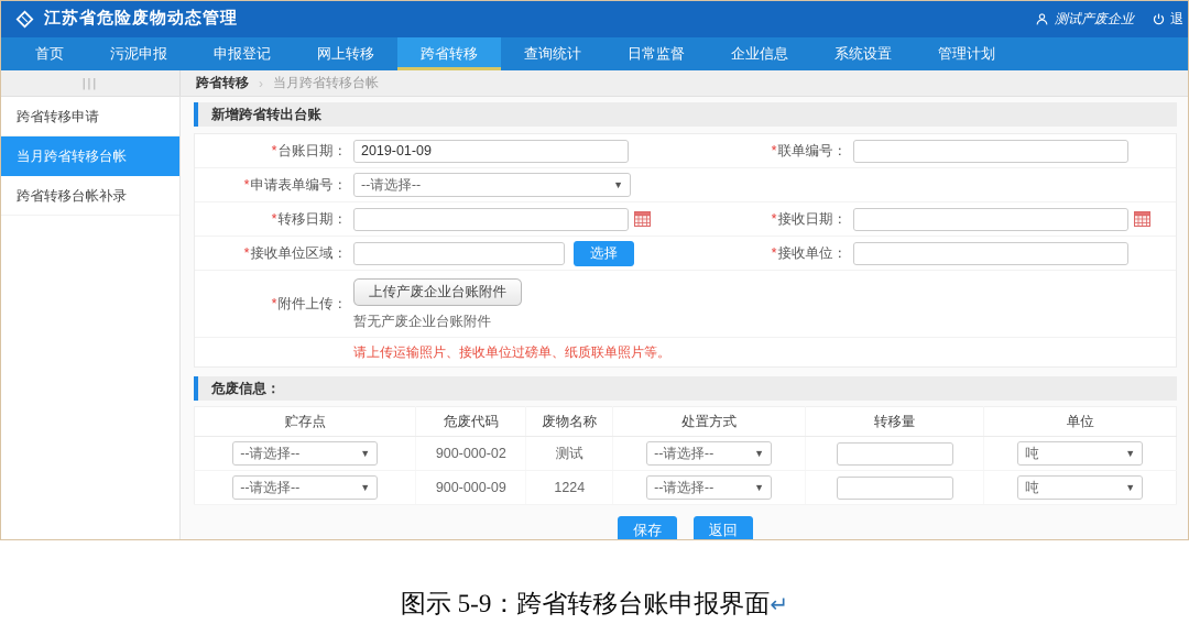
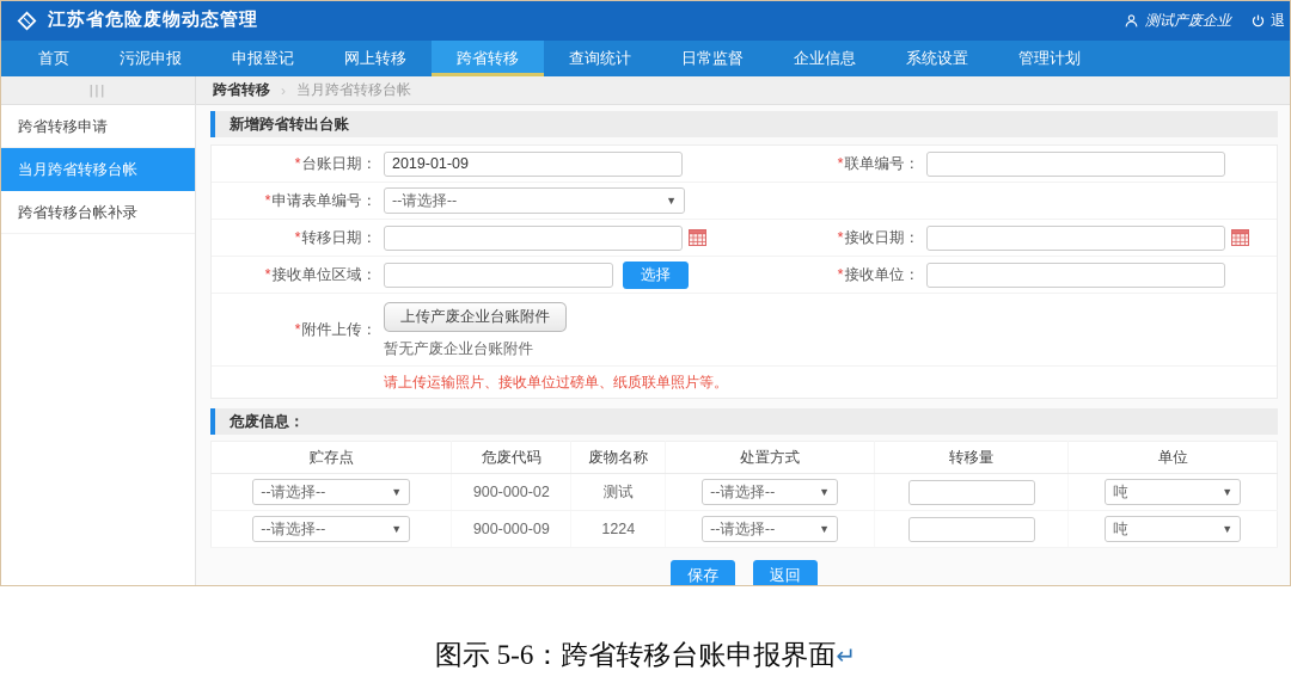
  江苏省危险废物动态管理
  测试产废企业
  退
  首页
  污泥申报
  申报登记
  网上转移
  跨省转移
  查询统计
  日常监督
  企业信息
  系统设置
  管理计划
  |||
  跨省转移
  ›
  当月跨省转移台帐
  跨省转移申请
  当月跨省转移台帐
  跨省转移台帐补录
  新增跨省转出台账
  *台账日期：
  2019-01-09
  *联单编号：
  *申请表单编号：
  --请选择--
  ▼
  *转移日期：
  *接收日期：
  *接收单位区域：
  选择
  *接收单位：
  *附件上传：
  上传产废企业台账附件
  暂无产废企业台账附件
  请上传运输照片、接收单位过磅单、纸质联单照片等。
  危废信息：
  贮存点	危废代码	废物名称	处置方式	转移量	单位
  --请选择-- ▼	900-000-02	测试	--请选择-- ▼		吨 ▼
  --请选择-- ▼	900-000-09	1224	--请选择-- ▼		吨 ▼
  保存 返回
- 图示 5-9：跨省转移台账申报界面↵
+ 图示 5-6：跨省转移台账申报界面↵
